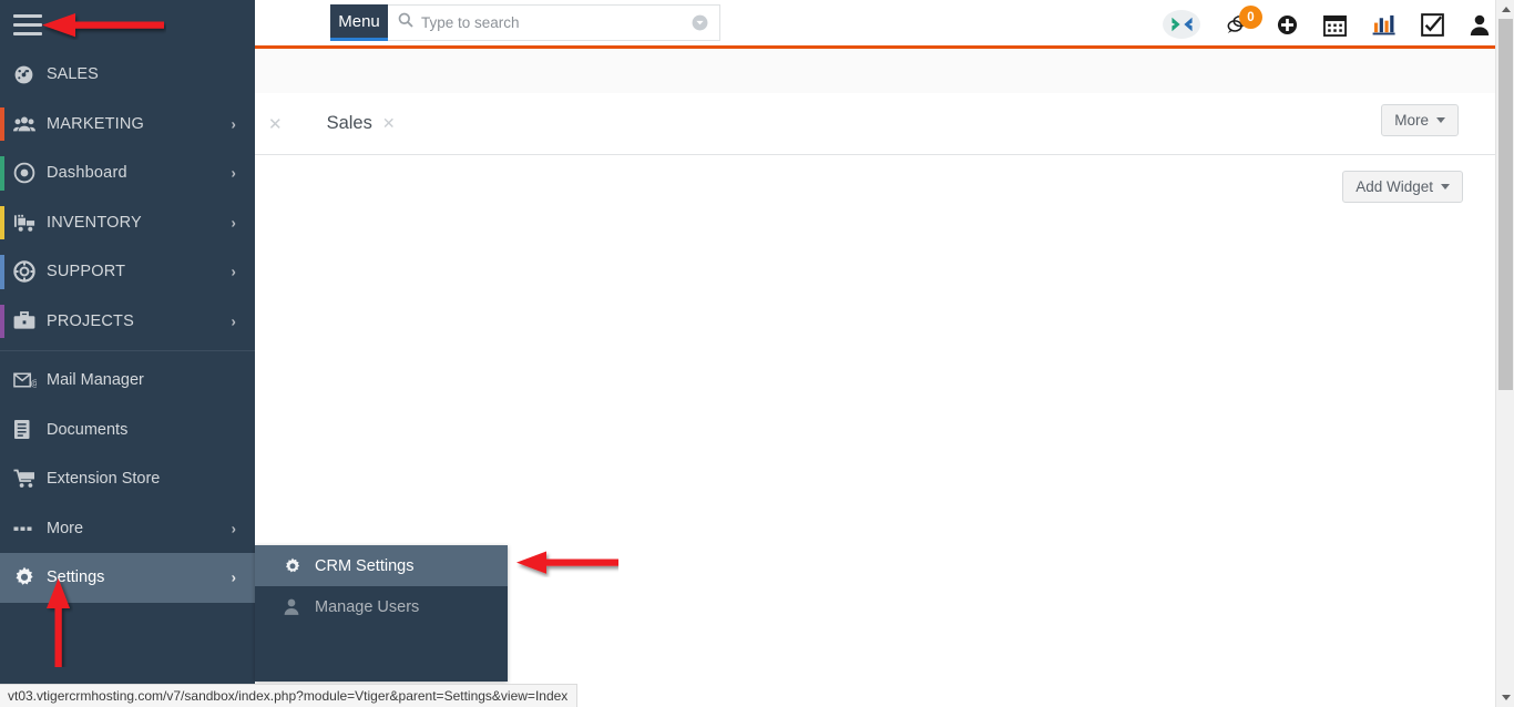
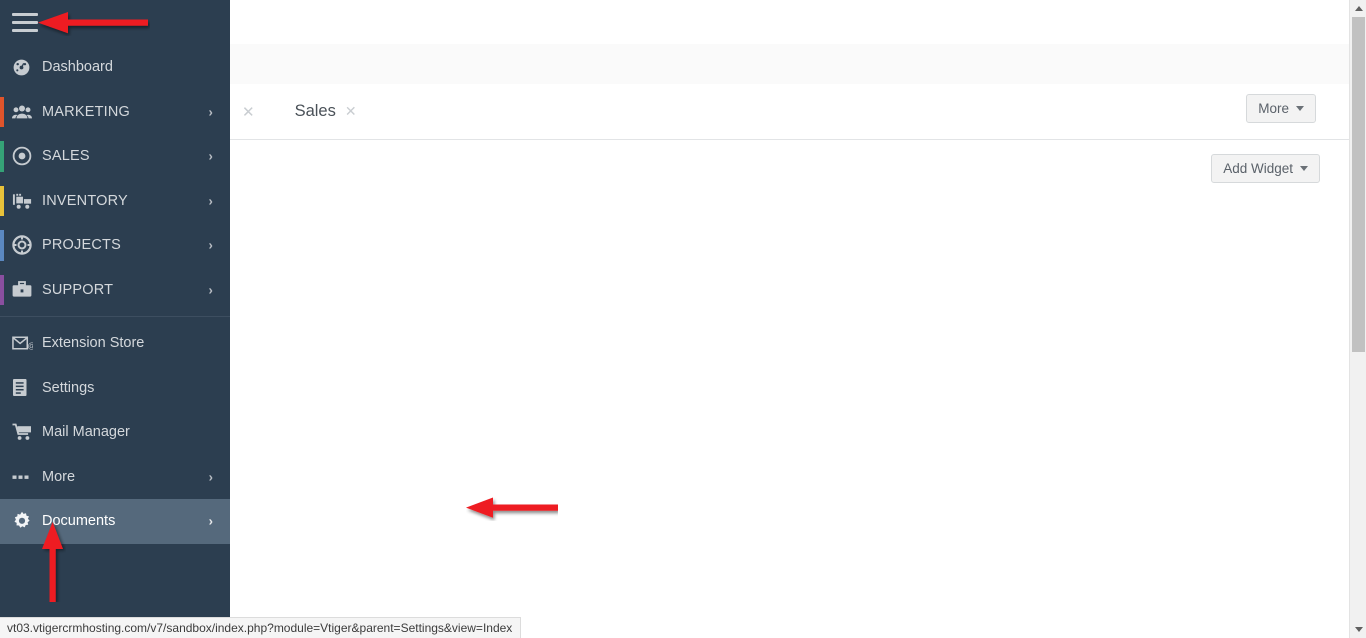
- SALES
+ Dashboard
  MARKETING
  ›
- Dashboard
+ SALES
  ›
  INVENTORY
  ›
- SUPPORT
+ PROJECTS
  ›
- PROJECTS
+ SUPPORT
  ›
  @
- Mail Manager
+ Extension Store
- Documents
+ Settings
- Extension Store
+ Mail Manager
  More
  ›
- Settings
+ Documents
  ›
- Menu
- Type to search
- 0
  ✕
  Sales
  ✕
  More
  Add Widget
- CRM Settings
- Manage Users
  vt03.vtigercrmhosting.com/v7/sandbox/index.php?module=Vtiger&parent=Settings&view=Index
